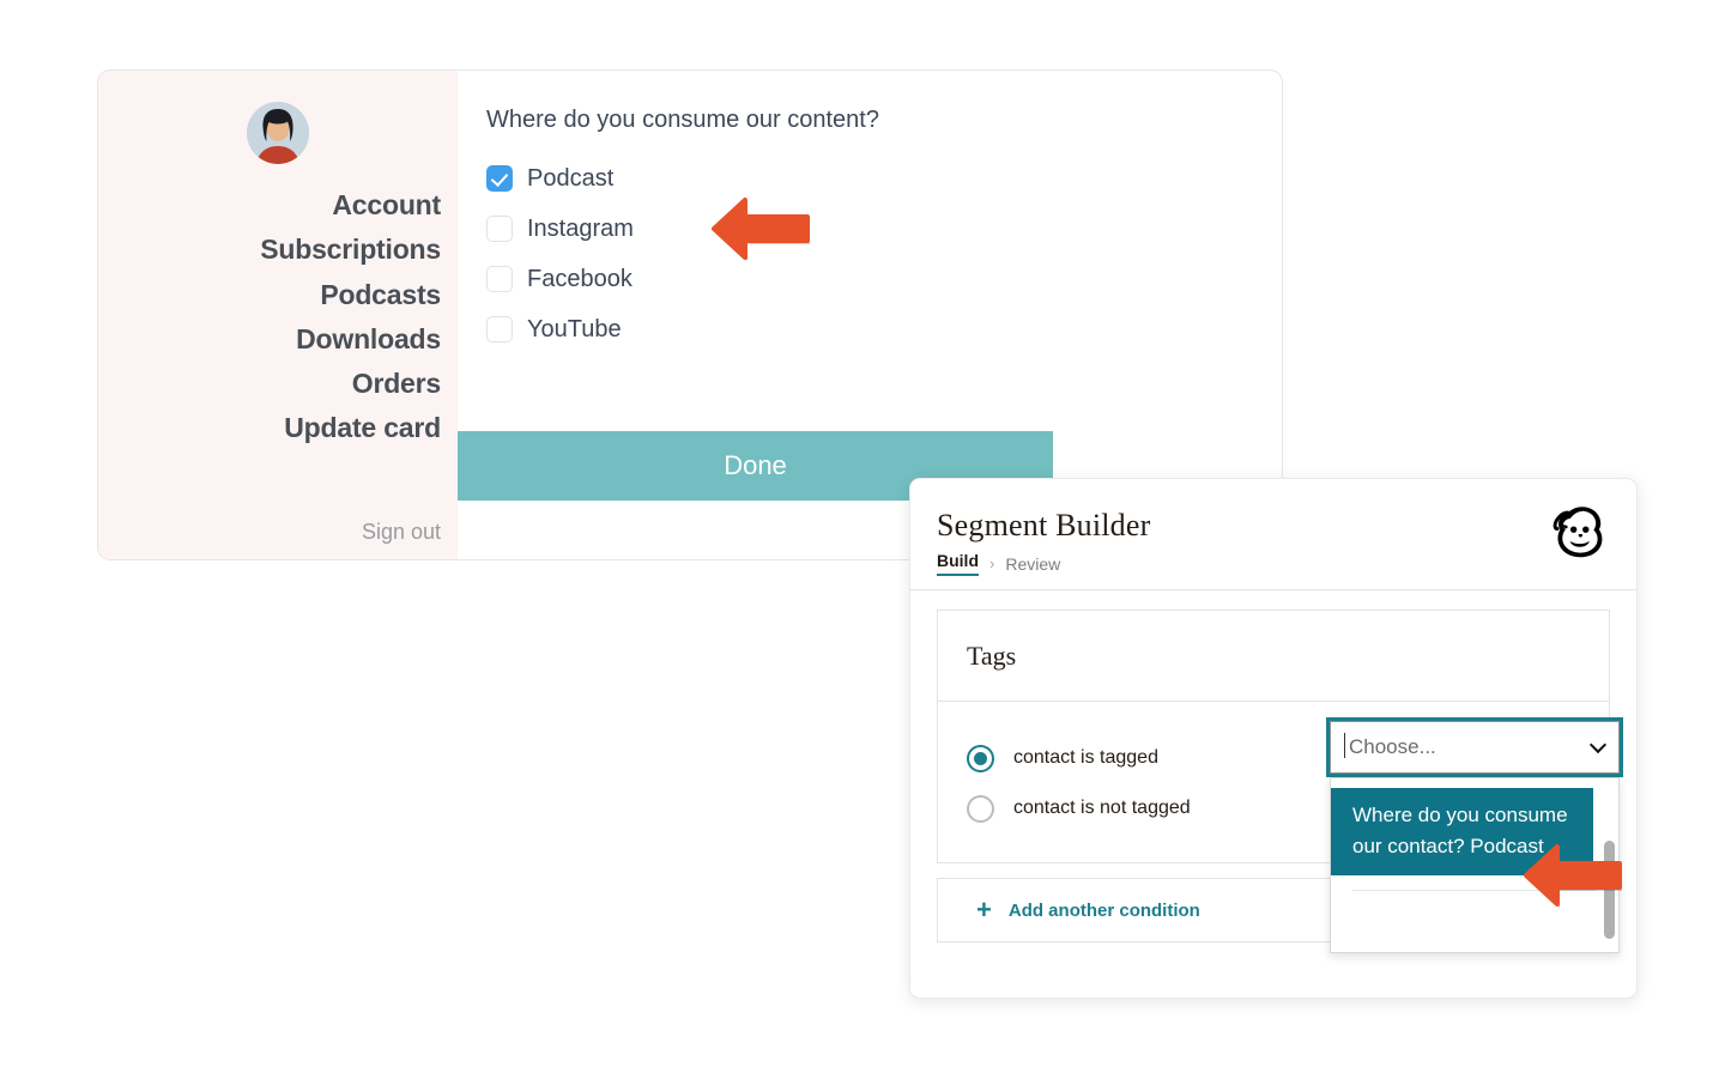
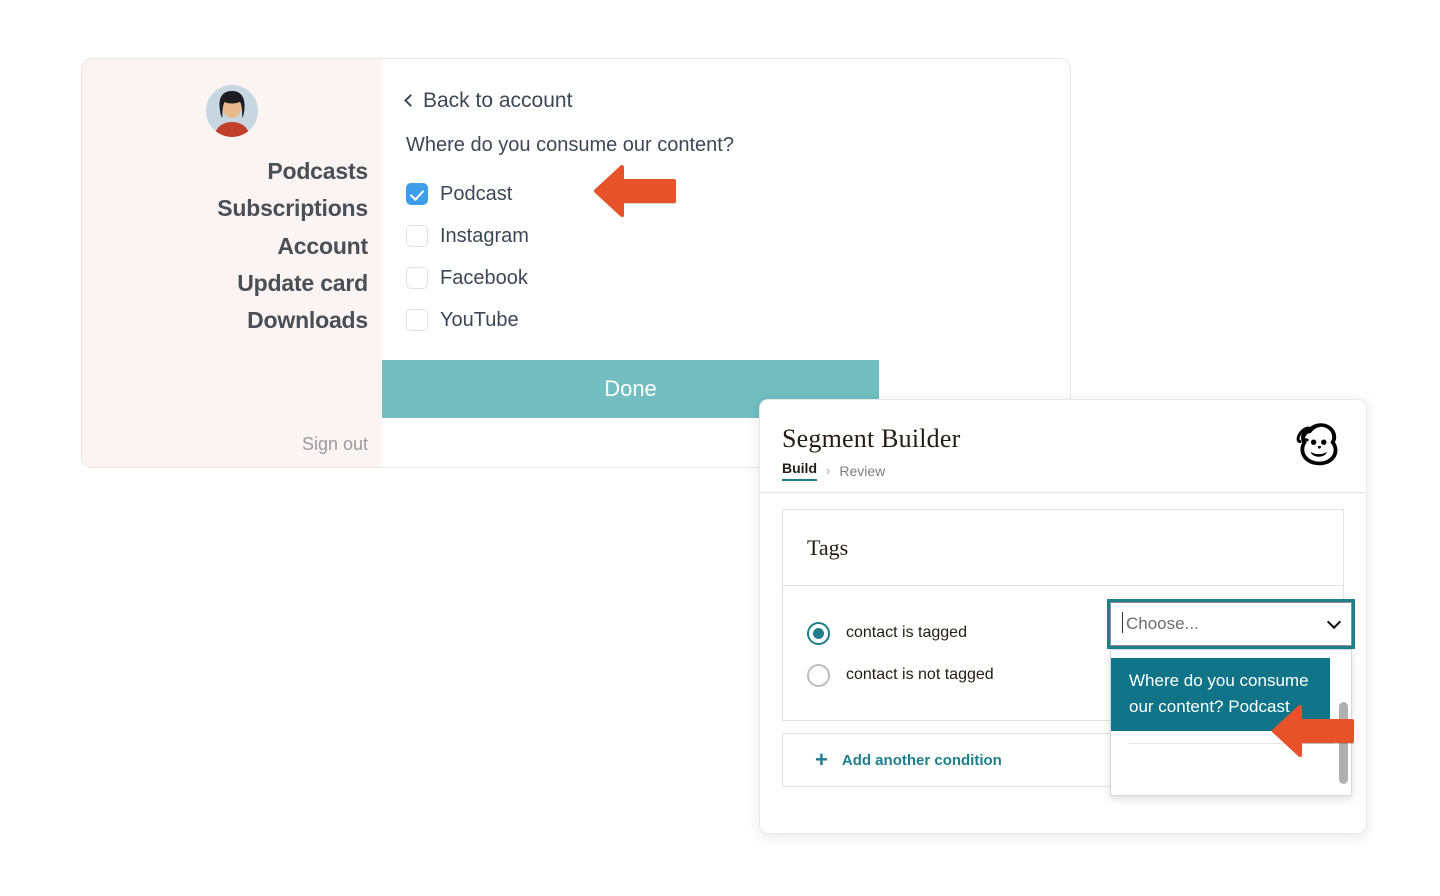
- Account
+ Podcasts
  Subscriptions
- Podcasts
+ Account
- Downloads
+ Update card
- Orders
- Update card
+ Downloads
  Sign out
+ Back to account
  Where do you consume our content?
  Podcast
  Instagram
  Facebook
  YouTube
  Done
  Segment Builder
  Build
  ›
  Review
  Tags
  contact is tagged
  contact is not tagged
  Choose...
- Where do you consume our contact? Podcast
+ Where do you consume our content? Podcast
  +
  Add another condition
